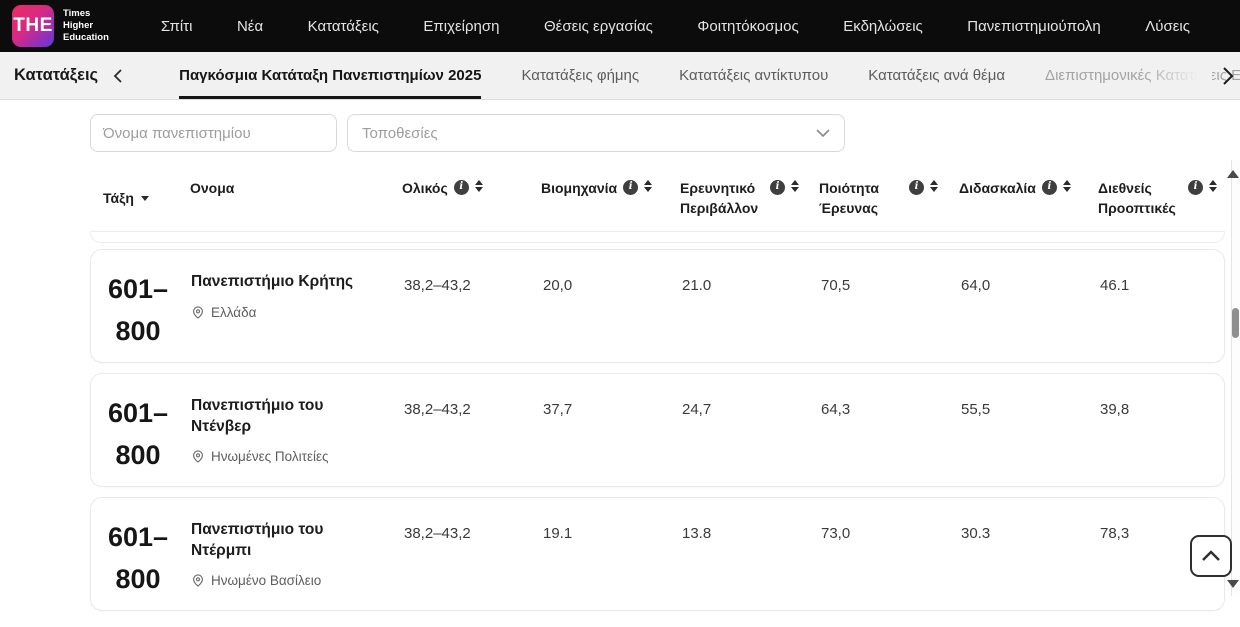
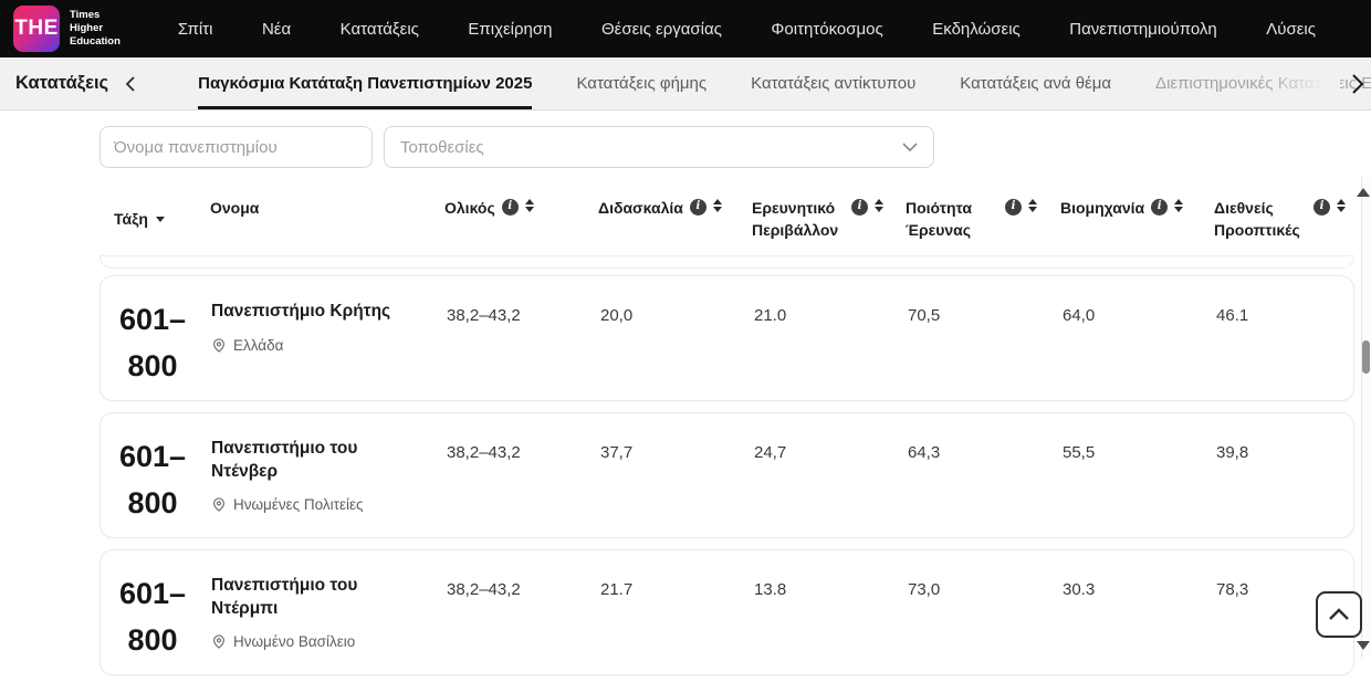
  THE
  Times
  Higher
  Education
  Σπίτι
  Νέα
  Κατατάξεις
  Επιχείρηση
  Θέσεις εργασίας
  Φοιτητόκοσμος
  Εκδηλώσεις
  Πανεπιστημιούπολη
  Λύσεις
  Κατατάξεις
  Παγκόσμια Κατάταξη Πανεπιστημίων 2025
  Κατατάξεις φήμης
  Κατατάξεις αντίκτυπου
  Κατατάξεις ανά θέμα
  Όνομα πανεπιστημίου
  Τοποθεσίες
  Τάξη
  Ονομα
  Ολικός
  i
- Βιομηχανία
+ Διδασκαλία
  i
  Ερευνητικό Περιβάλλον
  i
  Ποιότητα Έρευνας
  i
- Διδασκαλία
+ Βιομηχανία
  i
  Διεθνείς Προοπτικές
  i
  601–
  800
  Πανεπιστήμιο Κρήτης
  Ελλάδα
  38,2–43,2
  20,0
  21.0
  70,5
  64,0
  46.1
  601–
  800
  Πανεπιστήμιο του Ντένβερ
  Ηνωμένες Πολιτείες
  38,2–43,2
  37,7
  24,7
  64,3
  55,5
  39,8
  601–
  800
  Πανεπιστήμιο του Ντέρμπι
  Ηνωμένο Βασίλειο
  38,2–43,2
- 19.1
+ 21.7
  13.8
  73,0
  30.3
  78,3
